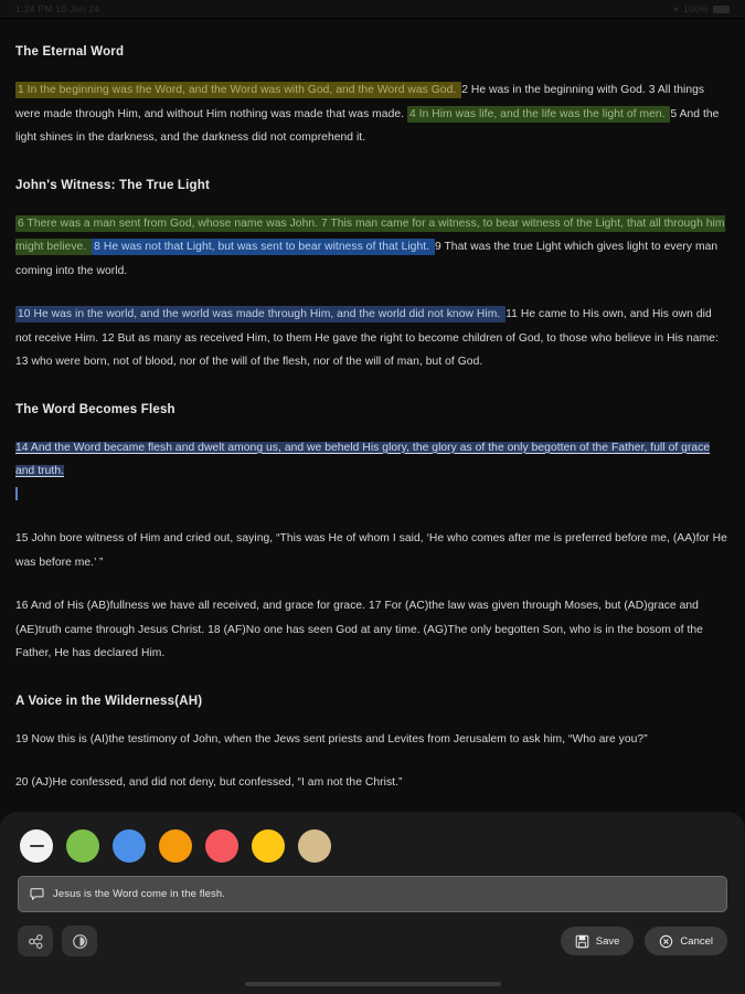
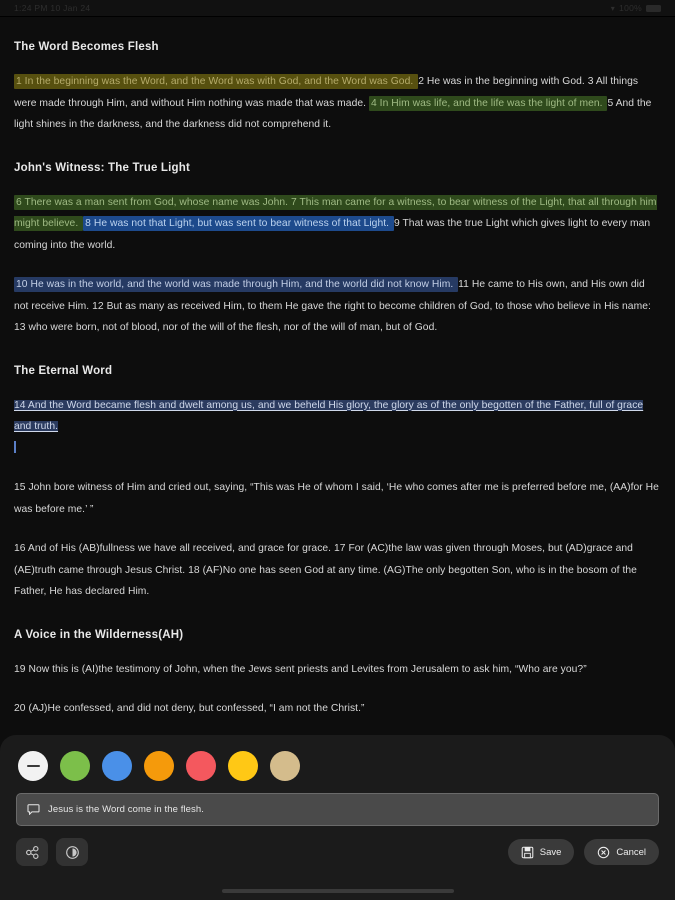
  1:24 PM 10 Jan 24
  ▾
  100%
- The Eternal Word
+ The Word Becomes Flesh
  1 In the beginning was the Word, and the Word was with God, and the Word was God. 2 He was in the beginning with God. 3 All things were made through Him, and without Him nothing was made that was made. 4 In Him was life, and the life was the light of men. 5 And the light shines in the darkness, and the darkness did not comprehend it.
  John's Witness: The True Light
  6 There was a man sent from God, whose name was John. 7 This man came for a witness, to bear witness of the Light, that all through him might believe. 8 He was not that Light, but was sent to bear witness of that Light. 9 That was the true Light which gives light to every man coming into the world.
  10 He was in the world, and the world was made through Him, and the world did not know Him. 11 He came to His own, and His own did not receive Him. 12 But as many as received Him, to them He gave the right to become children of God, to those who believe in His name: 13 who were born, not of blood, nor of the will of the flesh, nor of the will of man, but of God.
- The Word Becomes Flesh
+ The Eternal Word
  14 And the Word became flesh and dwelt among us, and we beheld His glory, the glory as of the only begotten of the Father, full of grace and truth.
  15 John bore witness of Him and cried out, saying, “This was He of whom I said, ‘He who comes after me is preferred before me, (AA)for He was before me.’ ”
  16 And of His (AB)fullness we have all received, and grace for grace. 17 For (AC)the law was given through Moses, but (AD)grace and (AE)truth came through Jesus Christ. 18 (AF)No one has seen God at any time. (AG)The only begotten Son, who is in the bosom of the Father, He has declared Him.
  A Voice in the Wilderness(AH)
  19 Now this is (AI)the testimony of John, when the Jews sent priests and Levites from Jerusalem to ask him, “Who are you?”
  20 (AJ)He confessed, and did not deny, but confessed, “I am not the Christ.”
  Jesus is the Word come in the flesh.
  Save
  Cancel
